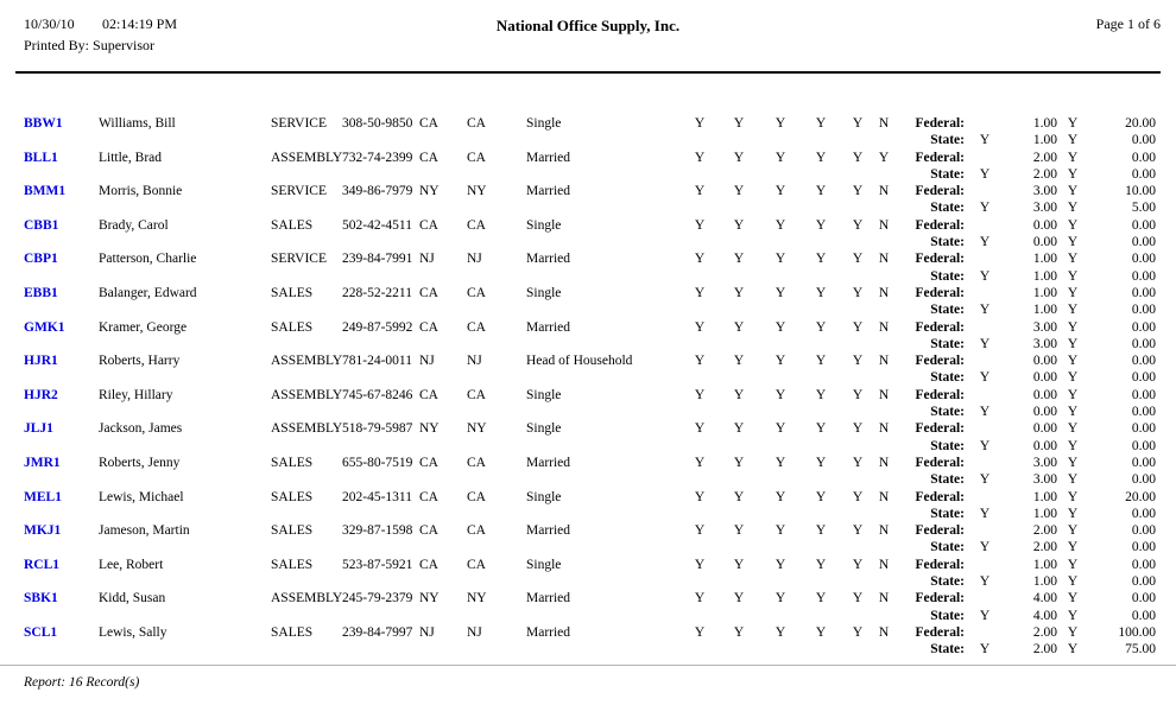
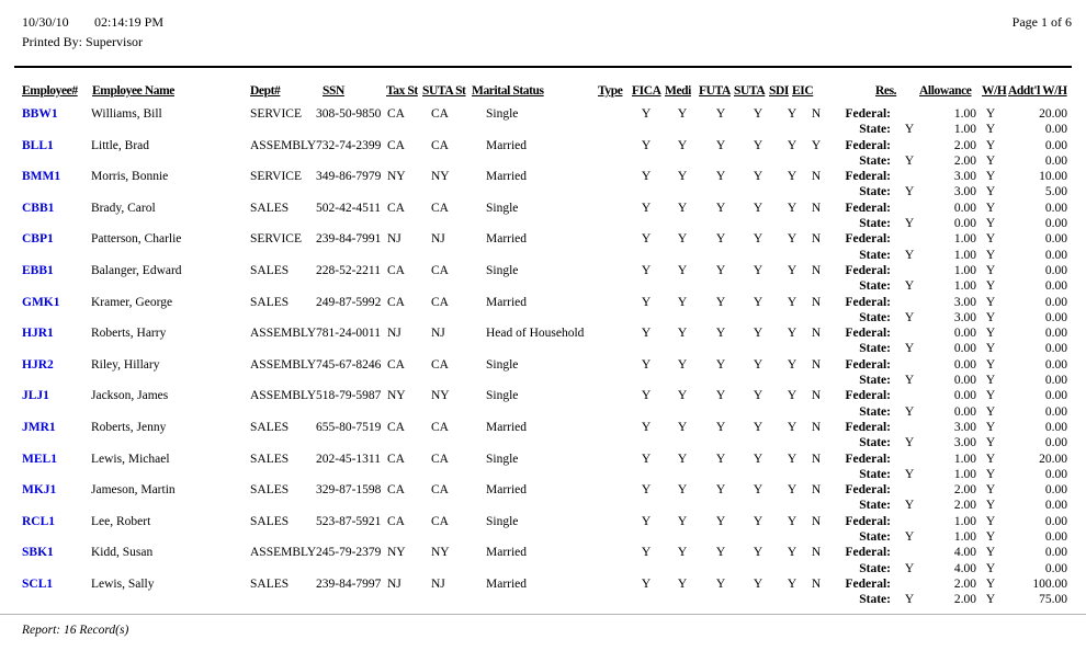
  10/30/10
  02:14:19 PM
  Printed By: Supervisor
- National Office Supply, Inc.
  Page 1 of 6
+ Employee#
+ Employee Name
+ Dept#
+ SSN
+ Tax St
+ SUTA St
+ Marital Status
+ Type
+ FICA
+ Medi
+ FUTA
+ SUTA
+ SDI
+ EIC
+ Res.
+ Allowance
+ W/H
+ Addt'l W/H
  BBW1
  Williams, Bill
  SERVICE
  308-50-9850
  CA
  CA
  Single
  Y
  Y
  Y
  Y
  Y
  N
  Federal:
  1.00
  Y
  20.00
  State:
  Y
  1.00
  Y
  0.00
  BLL1
  Little, Brad
  ASSEMBLY
  732-74-2399
  CA
  CA
  Married
  Y
  Y
  Y
  Y
  Y
  Y
  Federal:
  2.00
  Y
  0.00
  State:
  Y
  2.00
  Y
  0.00
  BMM1
  Morris, Bonnie
  SERVICE
  349-86-7979
  NY
  NY
  Married
  Y
  Y
  Y
  Y
  Y
  N
  Federal:
  3.00
  Y
  10.00
  State:
  Y
  3.00
  Y
  5.00
  CBB1
  Brady, Carol
  SALES
  502-42-4511
  CA
  CA
  Single
  Y
  Y
  Y
  Y
  Y
  N
  Federal:
  0.00
  Y
  0.00
  State:
  Y
  0.00
  Y
  0.00
  CBP1
  Patterson, Charlie
  SERVICE
  239-84-7991
  NJ
  NJ
  Married
  Y
  Y
  Y
  Y
  Y
  N
  Federal:
  1.00
  Y
  0.00
  State:
  Y
  1.00
  Y
  0.00
  EBB1
  Balanger, Edward
  SALES
  228-52-2211
  CA
  CA
  Single
  Y
  Y
  Y
  Y
  Y
  N
  Federal:
  1.00
  Y
  0.00
  State:
  Y
  1.00
  Y
  0.00
  GMK1
  Kramer, George
  SALES
  249-87-5992
  CA
  CA
  Married
  Y
  Y
  Y
  Y
  Y
  N
  Federal:
  3.00
  Y
  0.00
  State:
  Y
  3.00
  Y
  0.00
  HJR1
  Roberts, Harry
  ASSEMBLY
  781-24-0011
  NJ
  NJ
  Head of Household
  Y
  Y
  Y
  Y
  Y
  N
  Federal:
  0.00
  Y
  0.00
  State:
  Y
  0.00
  Y
  0.00
  HJR2
  Riley, Hillary
  ASSEMBLY
  745-67-8246
  CA
  CA
  Single
  Y
  Y
  Y
  Y
  Y
  N
  Federal:
  0.00
  Y
  0.00
  State:
  Y
  0.00
  Y
  0.00
  JLJ1
  Jackson, James
  ASSEMBLY
  518-79-5987
  NY
  NY
  Single
  Y
  Y
  Y
  Y
  Y
  N
  Federal:
  0.00
  Y
  0.00
  State:
  Y
  0.00
  Y
  0.00
  JMR1
  Roberts, Jenny
  SALES
  655-80-7519
  CA
  CA
  Married
  Y
  Y
  Y
  Y
  Y
  N
  Federal:
  3.00
  Y
  0.00
  State:
  Y
  3.00
  Y
  0.00
  MEL1
  Lewis, Michael
  SALES
  202-45-1311
  CA
  CA
  Single
  Y
  Y
  Y
  Y
  Y
  N
  Federal:
  1.00
  Y
  20.00
  State:
  Y
  1.00
  Y
  0.00
  MKJ1
  Jameson, Martin
  SALES
  329-87-1598
  CA
  CA
  Married
  Y
  Y
  Y
  Y
  Y
  N
  Federal:
  2.00
  Y
  0.00
  State:
  Y
  2.00
  Y
  0.00
  RCL1
  Lee, Robert
  SALES
  523-87-5921
  CA
  CA
  Single
  Y
  Y
  Y
  Y
  Y
  N
  Federal:
  1.00
  Y
  0.00
  State:
  Y
  1.00
  Y
  0.00
  SBK1
  Kidd, Susan
  ASSEMBLY
  245-79-2379
  NY
  NY
  Married
  Y
  Y
  Y
  Y
  Y
  N
  Federal:
  4.00
  Y
  0.00
  State:
  Y
  4.00
  Y
  0.00
  SCL1
  Lewis, Sally
  SALES
  239-84-7997
  NJ
  NJ
  Married
  Y
  Y
  Y
  Y
  Y
  N
  Federal:
  2.00
  Y
  100.00
  State:
  Y
  2.00
  Y
  75.00
  Report: 16 Record(s)
